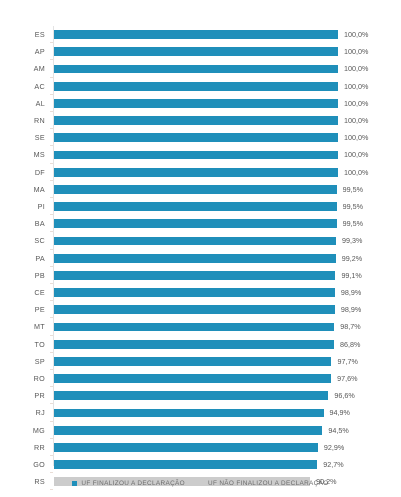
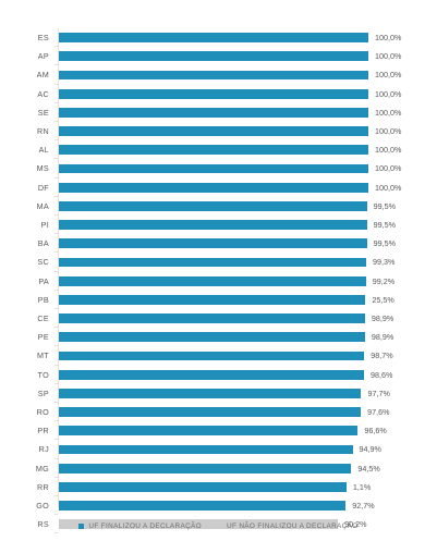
  ES
  100,0%
  AP
  100,0%
  AM
  100,0%
  AC
  100,0%
- AL
+ SE
  100,0%
  RN
  100,0%
- SE
+ AL
  100,0%
  MS
  100,0%
  DF
  100,0%
  MA
  99,5%
  PI
  99,5%
  BA
  99,5%
  SC
  99,3%
  PA
  99,2%
  PB
- 99,1%
+ 25,5%
  CE
  98,9%
  PE
  98,9%
  MT
  98,7%
  TO
- 86,8%
+ 98,6%
  SP
  97,7%
  RO
  97,6%
  PR
  96,6%
  RJ
  94,9%
  MG
  94,5%
  RR
- 92,9%
+ 1,1%
  GO
  92,7%
  RS
  90,2%
